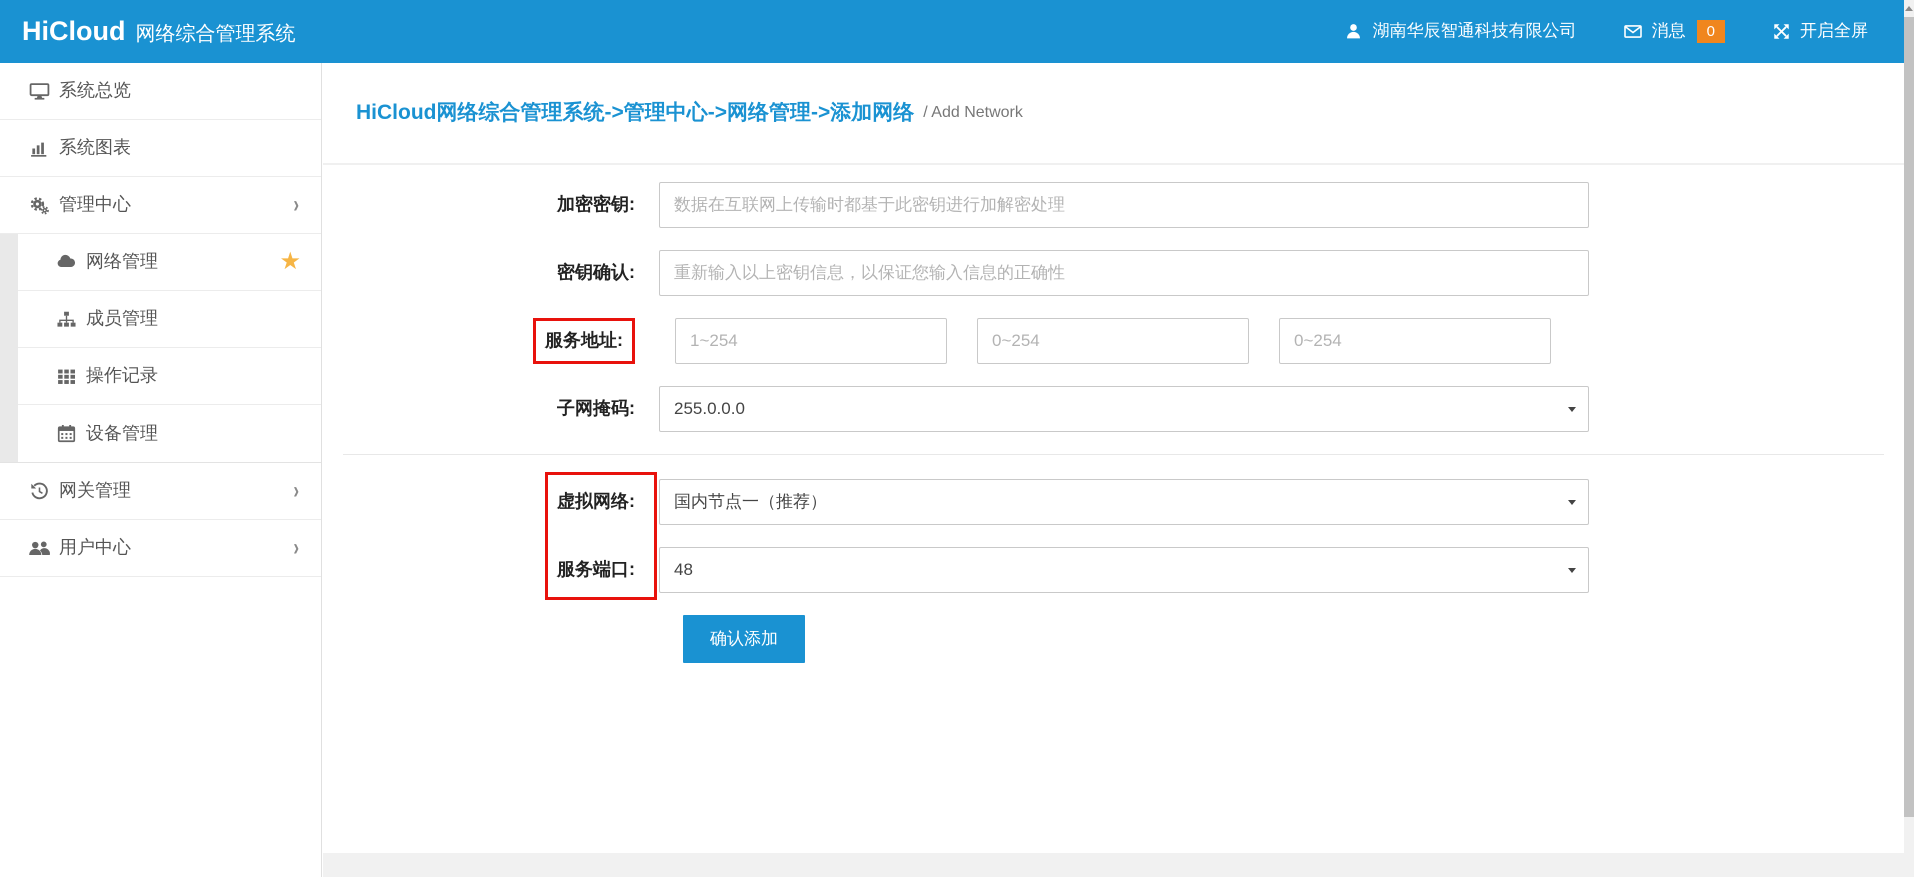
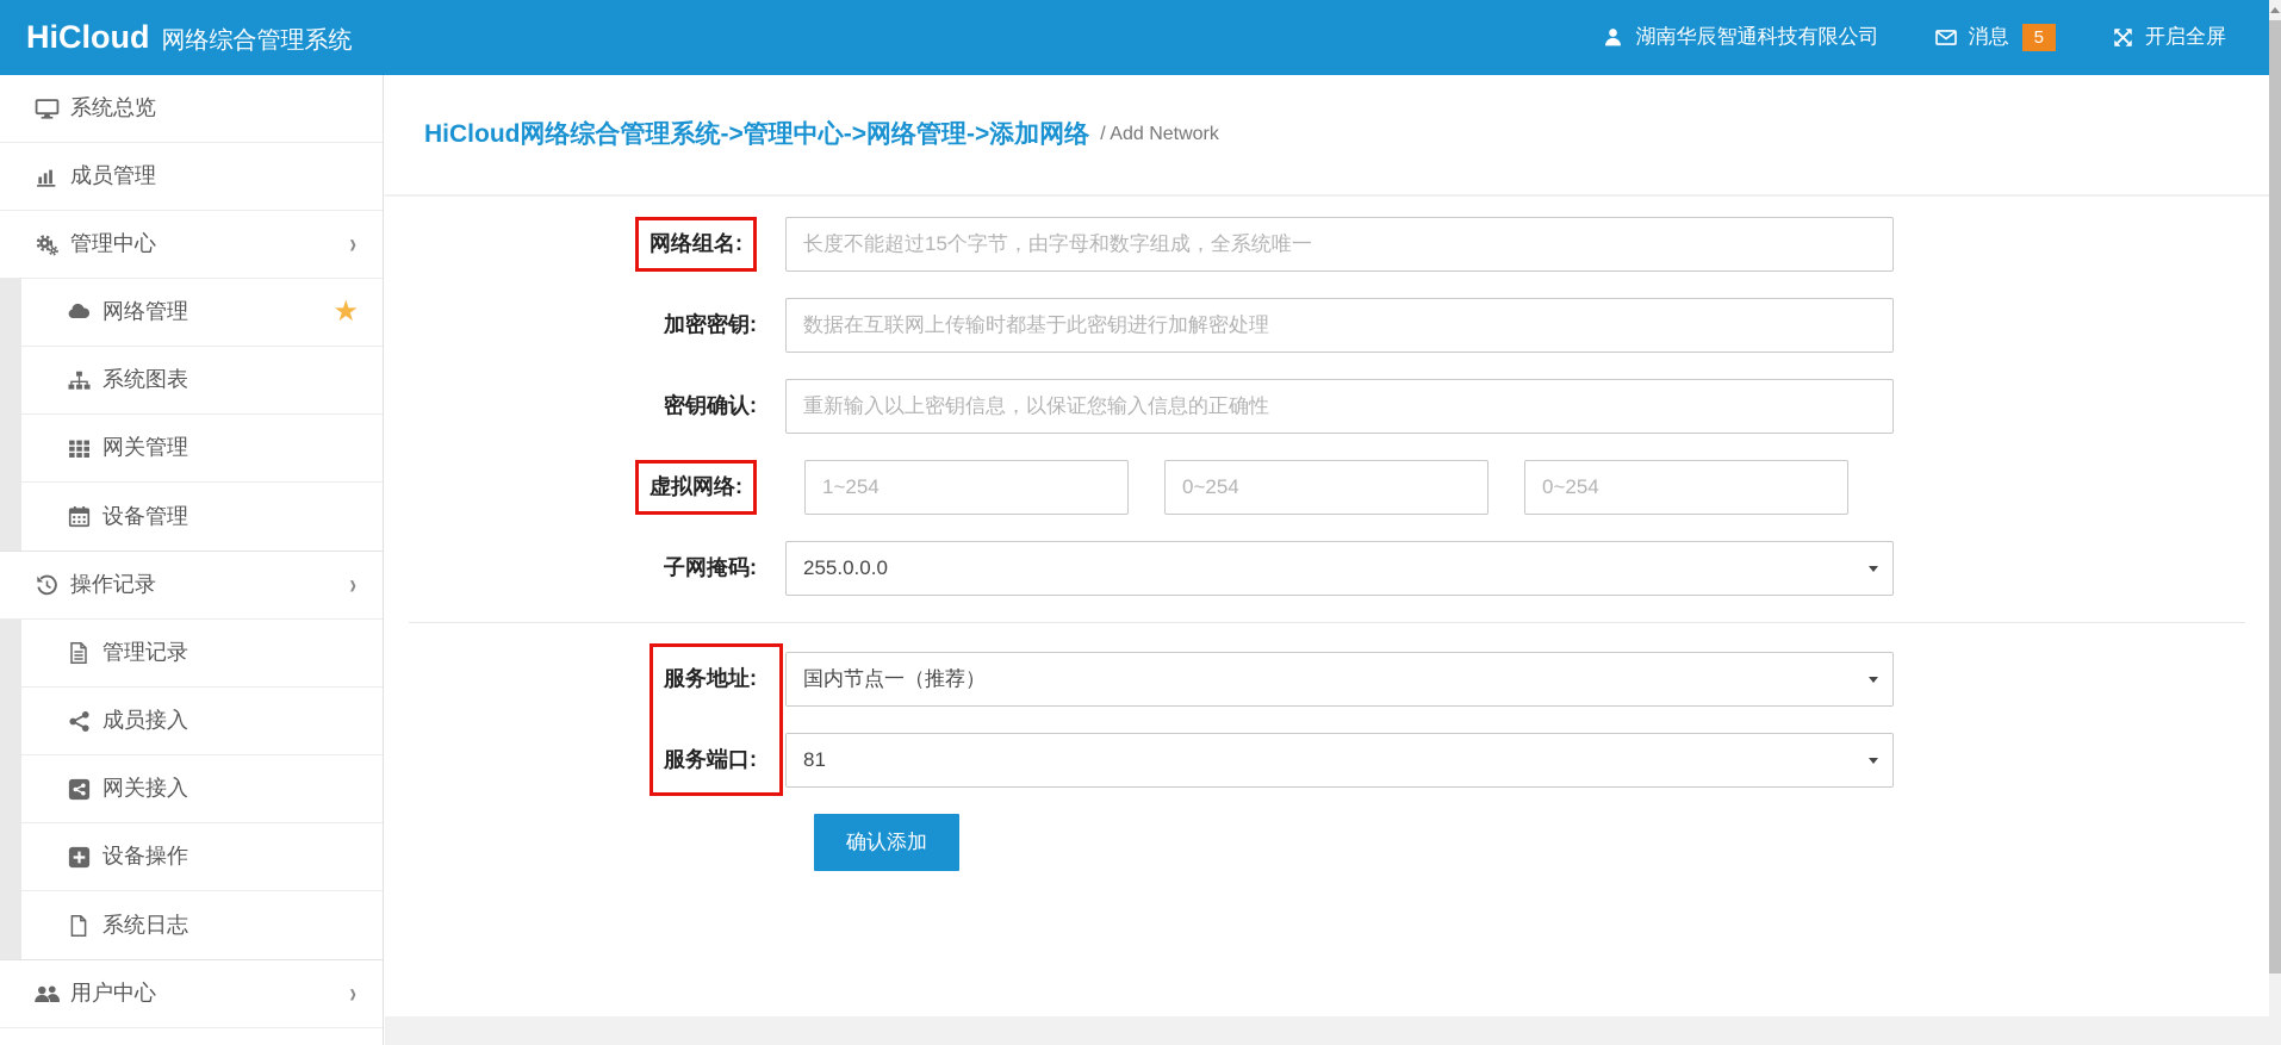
  HiCloud
  网络综合管理系统
  湖南华辰智通科技有限公司
  消息
- 0
+ 5
  开启全屏
  系统总览
- 系统图表
+ 成员管理
  管理中心
  ›
  网络管理
  ★
- 成员管理
+ 系统图表
- 操作记录
+ 网关管理
  设备管理
- 网关管理
+ 操作记录
  ›
+ 管理记录
+ 成员接入
+ 网关接入
+ 设备操作
+ 系统日志
  用户中心
  ›
  HiCloud网络综合管理系统->管理中心->网络管理->添加网络
  / Add Network
+ 网络组名:
+ 长度不能超过15个字节，由字母和数字组成，全系统唯一
  加密密钥:
  数据在互联网上传输时都基于此密钥进行加解密处理
  密钥确认:
  重新输入以上密钥信息，以保证您输入信息的正确性
- 服务地址:
+ 虚拟网络:
  1~254
  0~254
  0~254
  子网掩码:
  255.0.0.0
- 虚拟网络:
+ 服务地址:
  国内节点一（推荐）
  服务端口:
- 48
+ 81
  确认添加
